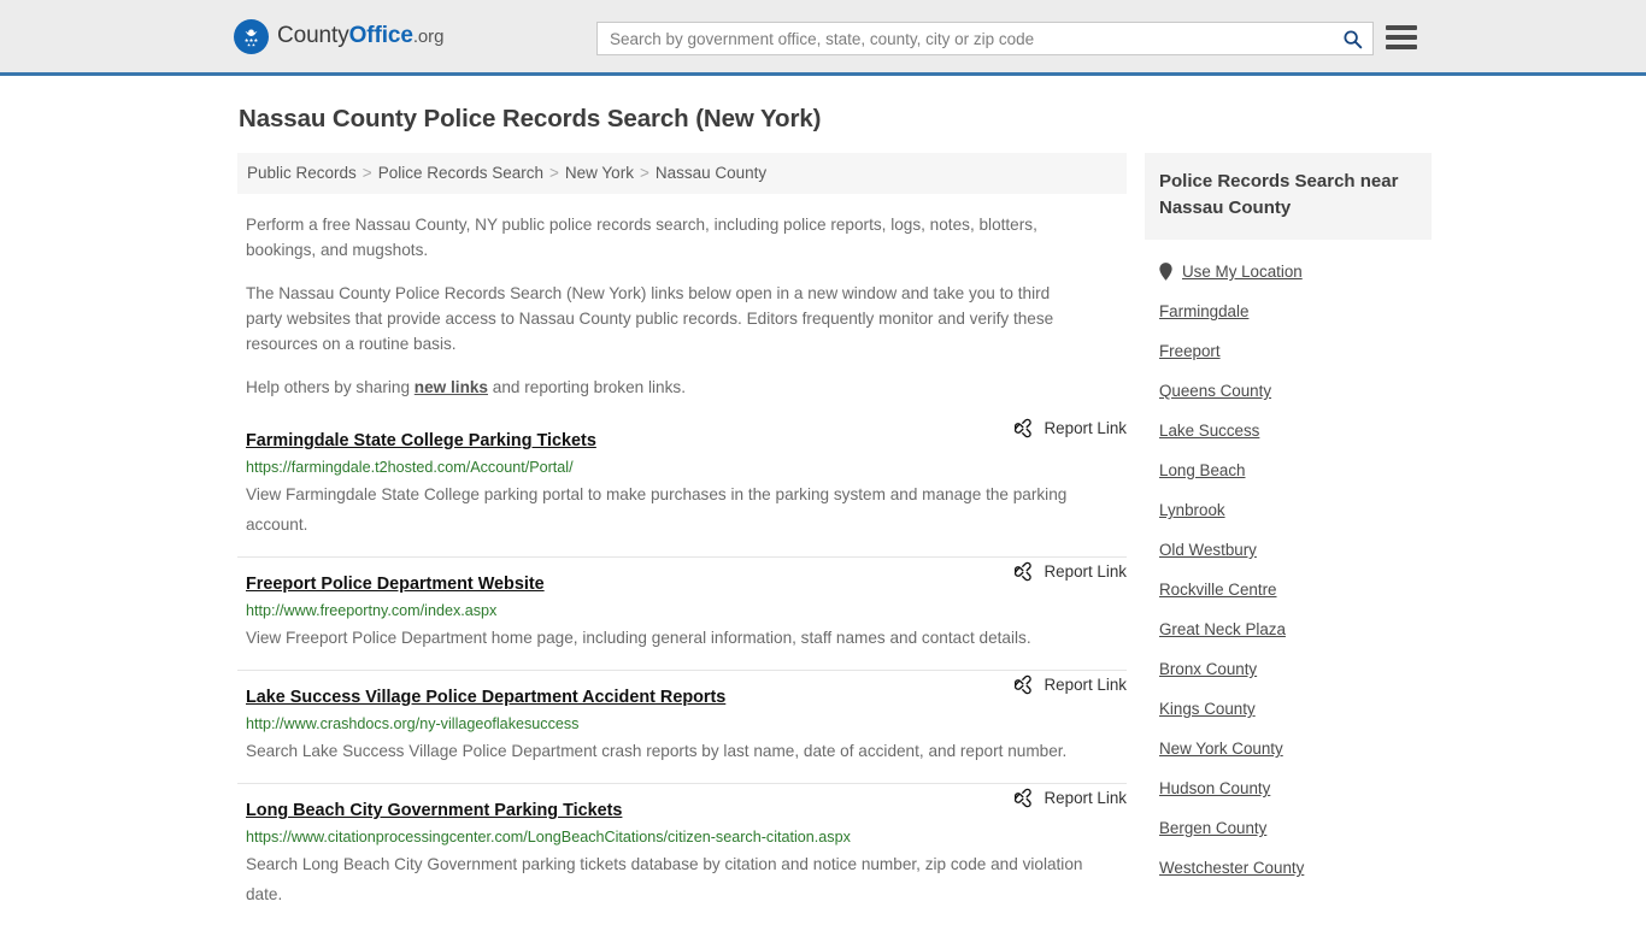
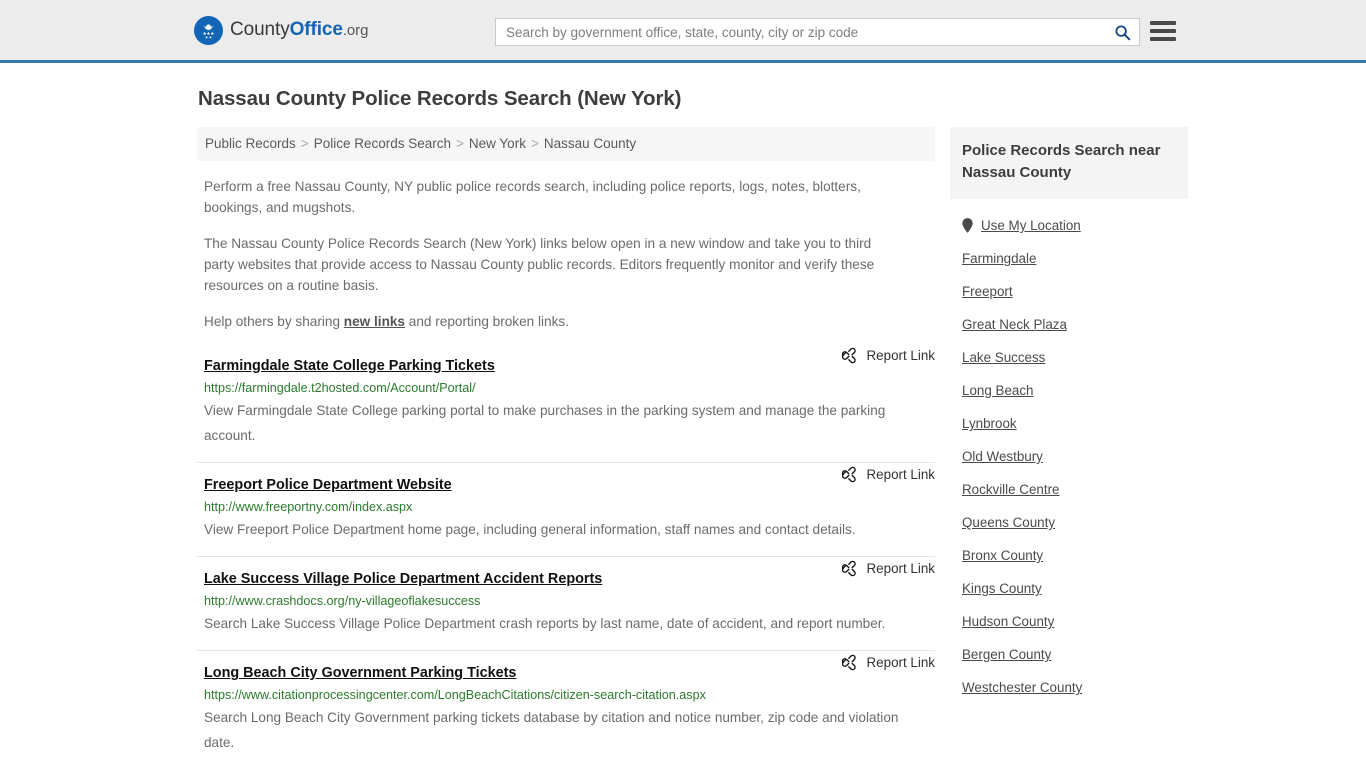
  CountyOffice.org
  Search by government office, state, county, city or zip code
  Nassau County Police Records Search (New York)
  Public Records > Police Records Search > New York > Nassau County
  Perform a free Nassau County, NY public police records search, including police reports, logs, notes, blotters, bookings, and mugshots.
  The Nassau County Police Records Search (New York) links below open in a new window and take you to third party websites that provide access to Nassau County public records. Editors frequently monitor and verify these resources on a routine basis.
  Help others by sharing new links and reporting broken links.
  Farmingdale State College Parking Tickets
  https://farmingdale.t2hosted.com/Account/Portal/
  View Farmingdale State College parking portal to make purchases in the parking system and manage the parking account.
  Report Link
  Freeport Police Department Website
  http://www.freeportny.com/index.aspx
  View Freeport Police Department home page, including general information, staff names and contact details.
  Report Link
  Lake Success Village Police Department Accident Reports
  http://www.crashdocs.org/ny-villageoflakesuccess
  Search Lake Success Village Police Department crash reports by last name, date of accident, and report number.
  Report Link
  Long Beach City Government Parking Tickets
  https://www.citationprocessingcenter.com/LongBeachCitations/citizen-search-citation.aspx
  Search Long Beach City Government parking tickets database by citation and notice number, zip code and violation date.
  Report Link
  Police Records Search near Nassau County
  Use My Location
  Farmingdale
  Freeport
- Queens County
+ Great Neck Plaza
  Lake Success
  Long Beach
  Lynbrook
  Old Westbury
  Rockville Centre
- Great Neck Plaza
+ Queens County
  Bronx County
  Kings County
- New York County
  Hudson County
  Bergen County
  Westchester County
